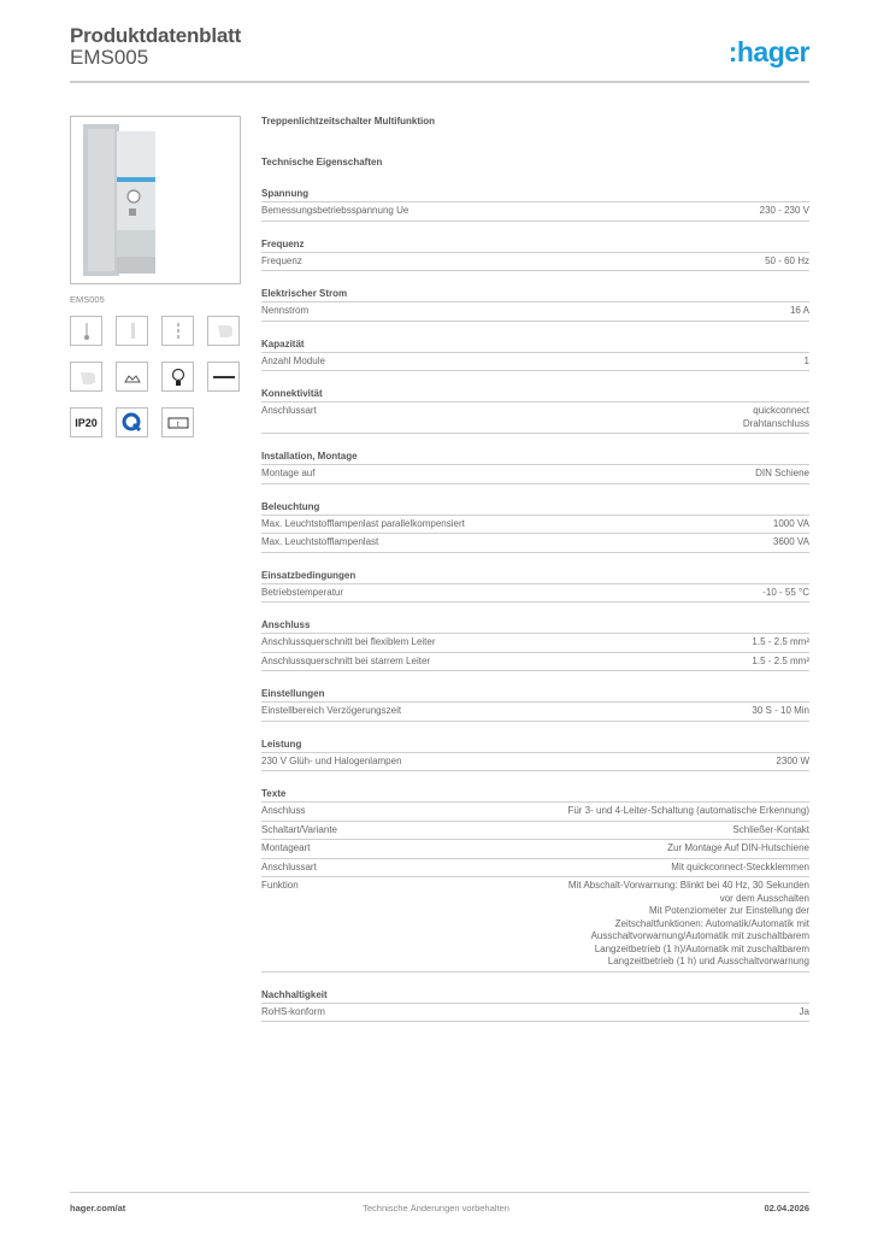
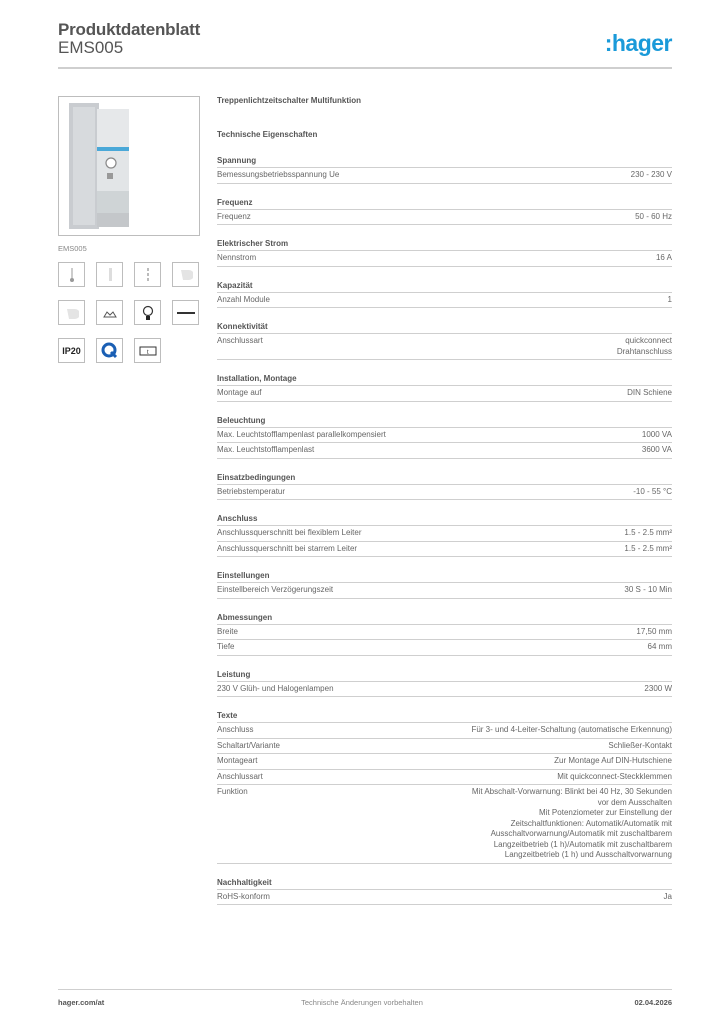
  Produktdatenblatt
  EMS005
  :hager
  EMS005
  IP20
  Treppenlichtzeitschalter Multifunktion
  Technische Eigenschaften
  Spannung
  Bemessungsbetriebsspannung Ue
  230 - 230 V
  Frequenz
  Frequenz
  50 - 60 Hz
  Elektrischer Strom
  Nennstrom
  16 A
  Kapazität
  Anzahl Module
  1
  Konnektivität
  Anschlussart
  quickconnect
  Drahtanschluss
  Installation, Montage
  Montage auf
  DIN Schiene
  Beleuchtung
  Max. Leuchtstofflampenlast parallelkompensiert
  1000 VA
  Max. Leuchtstofflampenlast
  3600 VA
  Einsatzbedingungen
  Betriebstemperatur
  -10 - 55 °C
  Anschluss
  Anschlussquerschnitt bei flexiblem Leiter
  1.5 - 2.5 mm²
  Anschlussquerschnitt bei starrem Leiter
  1.5 - 2.5 mm²
  Einstellungen
  Einstellbereich Verzögerungszeit
  30 S - 10 Min
+ Abmessungen
+ Breite
+ 17,50 mm
+ Tiefe
+ 64 mm
  Leistung
  230 V Glüh- und Halogenlampen
  2300 W
  Texte
  Anschluss
  Für 3- und 4-Leiter-Schaltung (automatische Erkennung)
  Schaltart/Variante
  Schließer-Kontakt
  Montageart
  Zur Montage Auf DIN-Hutschiene
  Anschlussart
  Mit quickconnect-Steckklemmen
  Funktion
  Mit Abschalt-Vorwarnung: Blinkt bei 40 Hz, 30 Sekunden
  vor dem Ausschalten
  Mit Potenziometer zur Einstellung der
  Zeitschaltfunktionen: Automatik/Automatik mit
  Ausschaltvorwarnung/Automatik mit zuschaltbarem
  Langzeitbetrieb (1 h)/Automatik mit zuschaltbarem
  Langzeitbetrieb (1 h) und Ausschaltvorwarnung
  Nachhaltigkeit
  RoHS-konform
  Ja
  hager.com/at
  Technische Änderungen vorbehalten
  02.04.2026
